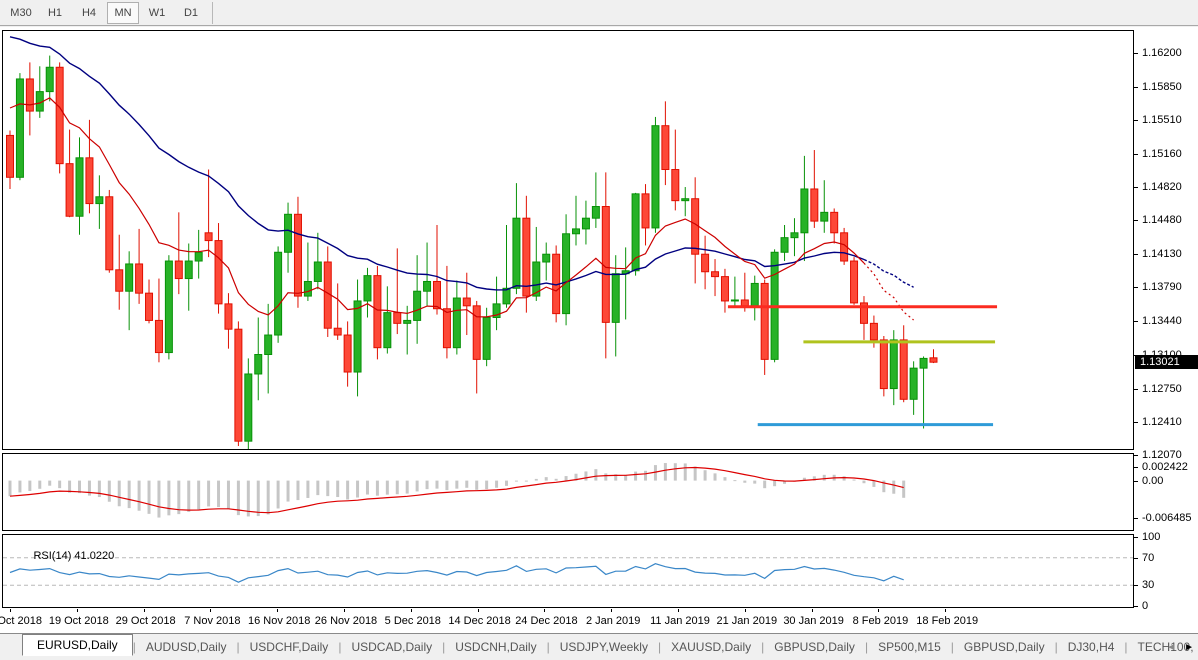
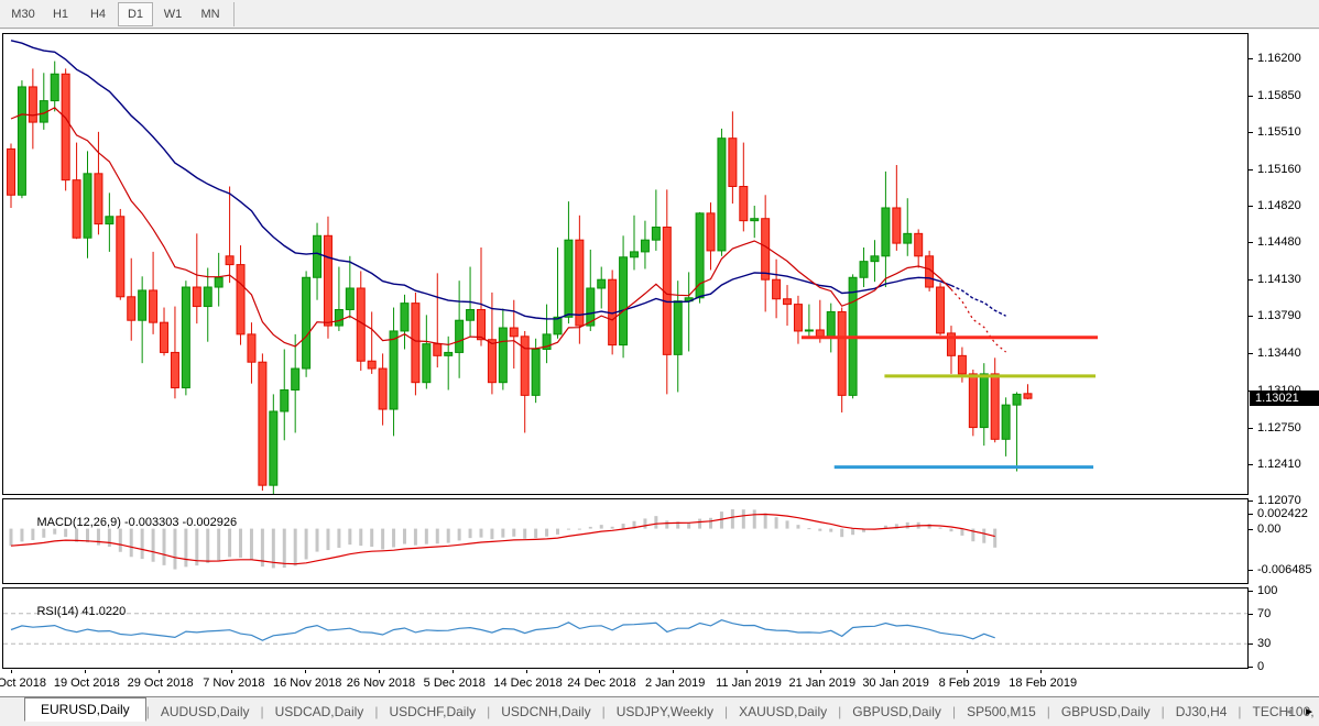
  M30
  H1
  H4
- MN
+ D1
  W1
- D1
+ MN
+ MACD(12,26,9) -0.003303 -0.002926
  RSI(14) 41.0220
  Oct 2018
  19 Oct 2018
  29 Oct 2018
  7 Nov 2018
  16 Nov 2018
  26 Nov 2018
  5 Dec 2018
  14 Dec 2018
  24 Dec 2018
  2 Jan 2019
  11 Jan 2019
  21 Jan 2019
  30 Jan 2019
  8 Feb 2019
  18 Feb 2019
  1.16200
  1.15850
  1.15510
  1.15160
  1.14820
  1.14480
  1.14130
  1.13790
  1.13440
  1.12750
  1.12410
  1.12070
  0.002422
  0.00
  -0.006485
  100
  70
  30
  0
  1.13021
  EURUSD,Daily
  |
  AUDUSD,Daily
  |
- USDCHF,Daily
+ USDCAD,Daily
  |
- USDCAD,Daily
+ USDCHF,Daily
  |
  USDCNH,Daily
  |
  USDJPY,Weekly
  |
  XAUUSD,Daily
  |
  GBPUSD,Daily
  |
  SP500,M15
  |
  GBPUSD,Daily
  |
  DJ30,H4
  |
  TECH100,
  ◄
  ►
